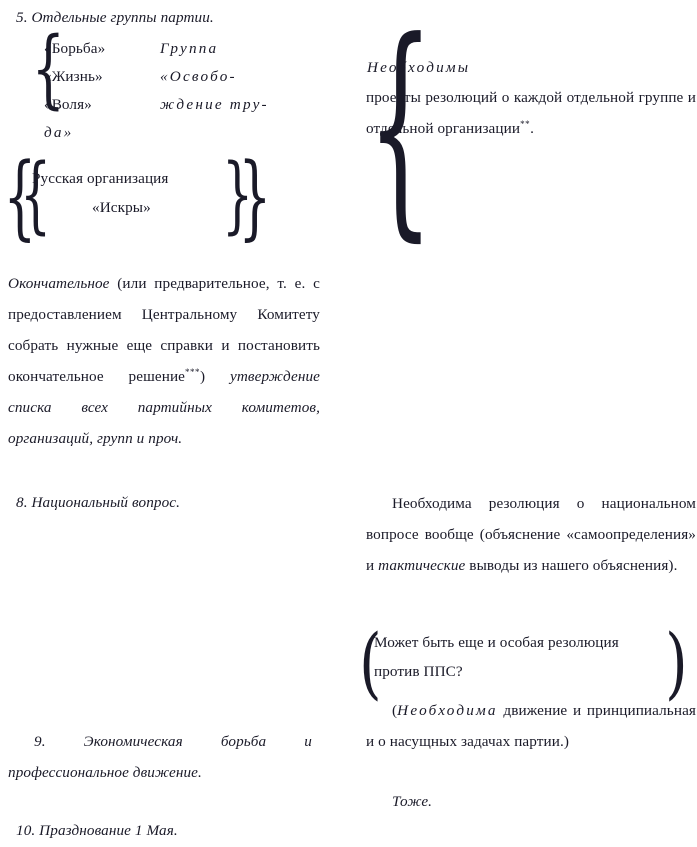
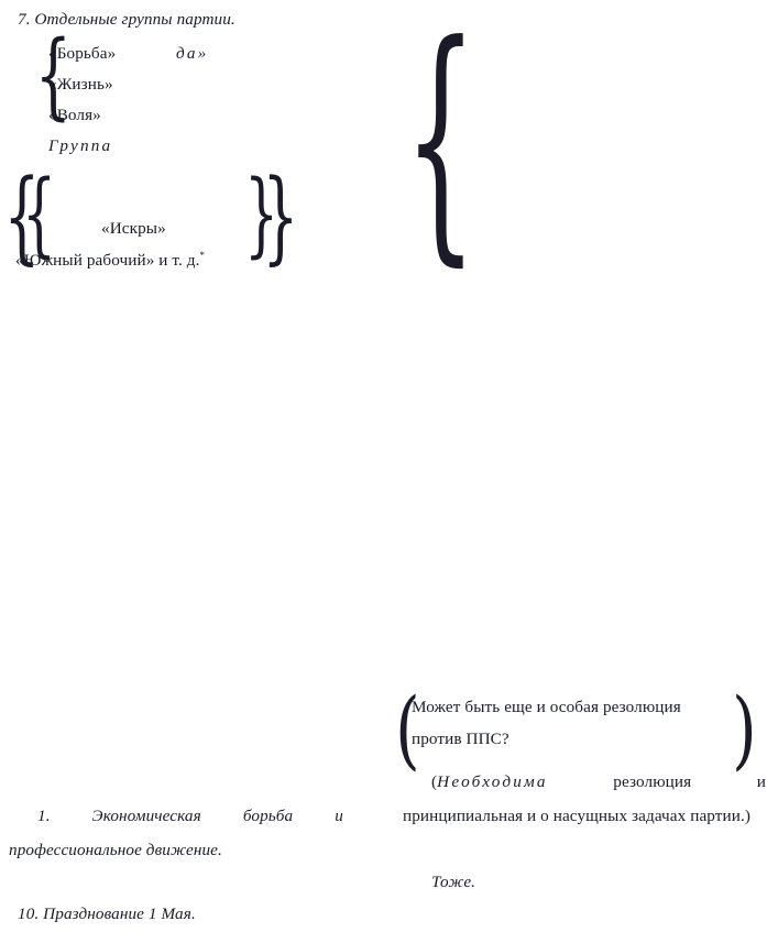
- 5. Отдельные группы партии.
+ 7. Отдельные группы партии.
  {
  «Борьба»
  «Жизнь»
  «Воля»
- Группа
+ да»
- «Освобо-
- ждение тру-
- да»
+ Группа
  {
  {
- Русская организация
  «Искры»
+ «Южный рабочий» и т. д.*
  }
  }
- Окончательное (или предварительное, т. е. с предоставлением Центральному Комитету собрать нужные еще справки и постановить окончательное решение***) утверждение списка всех партийных комитетов, организаций, групп и проч.
- 8. Национальный вопрос.
- 9. Экономическая борьба и профессиональное движение.
+ 1. Экономическая борьба и профессиональное движение.
  10. Празднование 1 Мая.
  {
- Необходимы
- проекты резолюций о каждой отдельной группе и отдельной организации**.
- Необходима резолюция о национальном вопросе вообще (объяснение «самоопределения» и тактические выводы из нашего объяснения).
  (
  )
  Может быть еще и особая резолюция
  против ППС?
- (Необходима движение и принципиальная и о насущных задачах партии.)
+ (Необходима резолюция и принципиальная и о насущных задачах партии.)
  Тоже.
